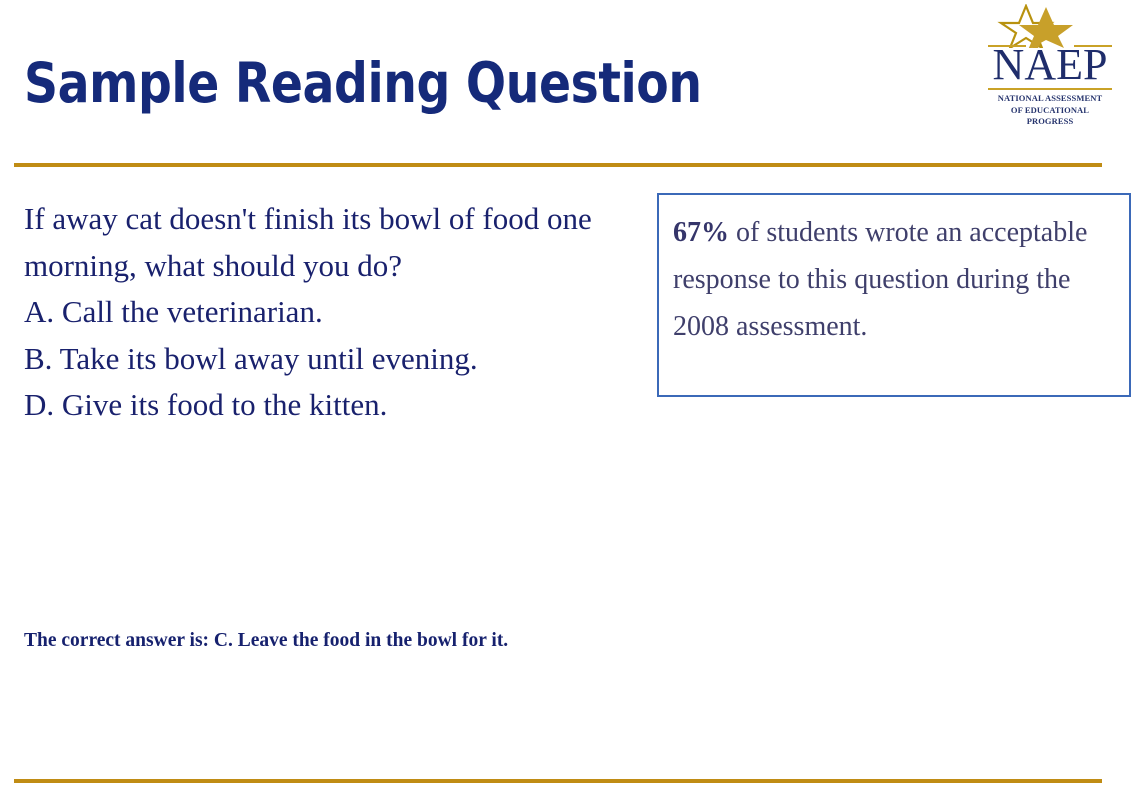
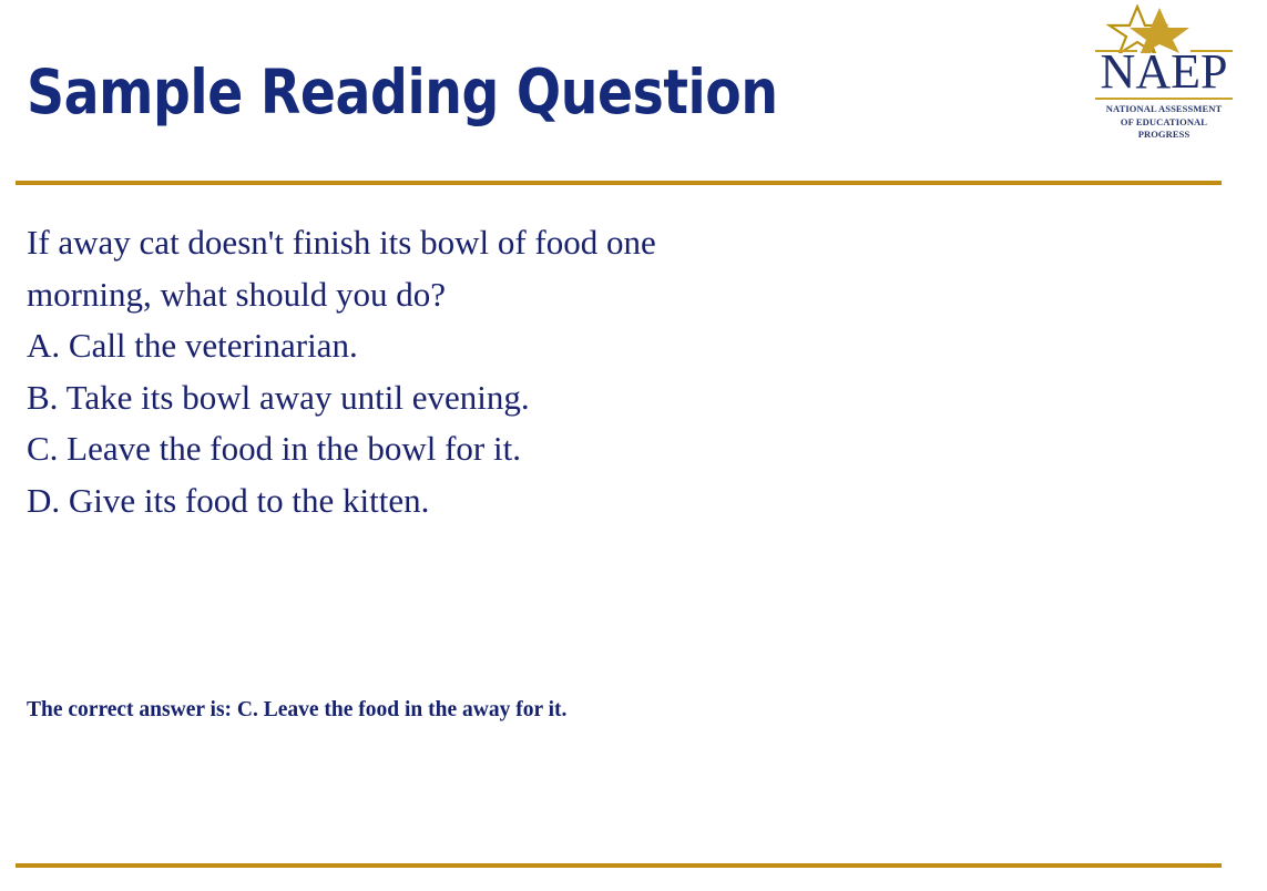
  Sample Reading Question
  NAEP
  NATIONAL ASSESSMENT
  OF EDUCATIONAL
  PROGRESS
  If away cat doesn't finish its bowl of food one morning, what should you do?
  A. Call the veterinarian.
  B. Take its bowl away until evening.
+ C. Leave the food in the bowl for it.
  D. Give its food to the kitten.
- The correct answer is: C. Leave the food in the bowl for it.
+ The correct answer is: C. Leave the food in the away for it.
- 67% of students wrote an acceptable response to this question during the 2008 assessment.
